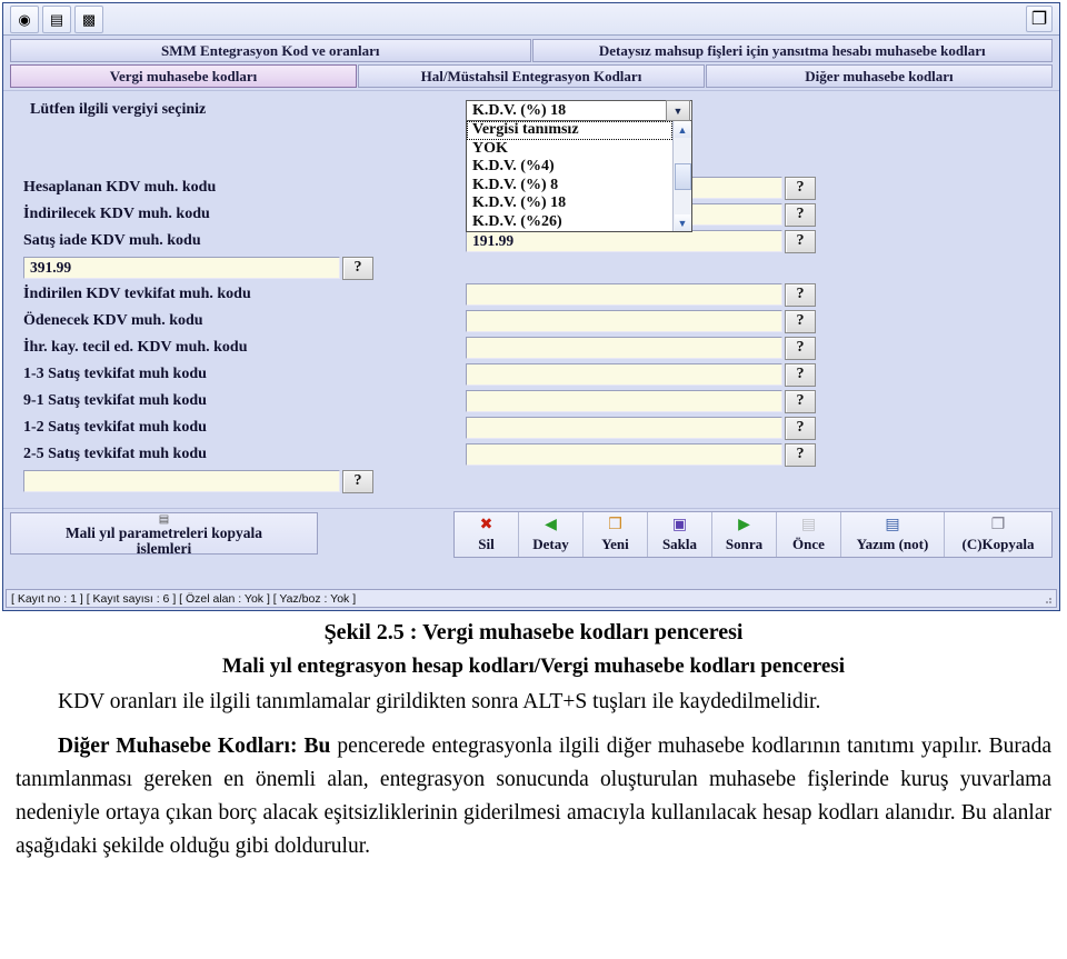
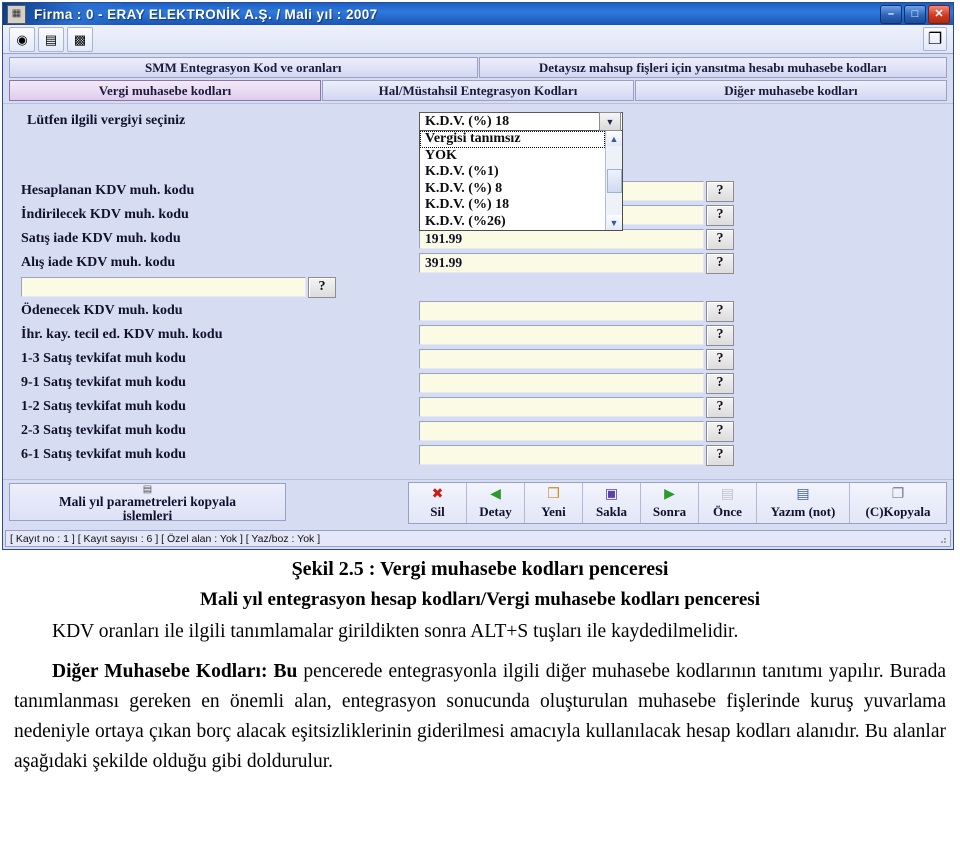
+ ▦
+ Firma : 0 - ERAY ELEKTRONİK A.Ş. / Mali yıl : 2007
+ –
+ □
+ ✕
  ◉
  ▤
  ▩
  ❐
  SMM Entegrasyon Kod ve oranları
  Detaysız mahsup fişleri için yansıtma hesabı muhasebe kodları
  Vergi muhasebe kodları
  Hal/Müstahsil Entegrasyon Kodları
  Diğer muhasebe kodları
  Lütfen ilgili vergiyi seçiniz
  Hesaplanan KDV muh. kodu
  ?
  İndirilecek KDV muh. kodu
  ?
  Satış iade KDV muh. kodu
  191.99
  ?
+ Alış iade KDV muh. kodu
  391.99
  ?
- İndirilen KDV tevkifat muh. kodu
  ?
  Ödenecek KDV muh. kodu
  ?
  İhr. kay. tecil ed. KDV muh. kodu
  ?
  1-3 Satış tevkifat muh kodu
  ?
  9-1 Satış tevkifat muh kodu
  ?
  1-2 Satış tevkifat muh kodu
  ?
- 2-5 Satış tevkifat muh kodu
+ 2-3 Satış tevkifat muh kodu
  ?
+ 6-1 Satış tevkifat muh kodu
  ?
  K.D.V. (%) 18
  ▼
  Vergisi tanımsız
  YOK
- K.D.V. (%4)
+ K.D.V. (%1)
  K.D.V. (%) 8
  K.D.V. (%) 18
  K.D.V. (%26)
  ▲
  ▼
  ▤
  Mali yıl parametreleri kopyala
  işlemleri
  ✖
  Sil
  ◀
  Detay
  ❒
  Yeni
  ▣
  Sakla
  ▶
  Sonra
  ▤
  Önce
  ▤
  Yazım (not)
  ❐
  (C)Kopyala
  [ Kayıt no : 1 ] [ Kayıt sayısı : 6 ] [ Özel alan : Yok ] [ Yaz/boz : Yok ]
  Şekil 2.5 : Vergi muhasebe kodları penceresi
  Mali yıl entegrasyon hesap kodları/Vergi muhasebe kodları penceresi
  KDV oranları ile ilgili tanımlamalar girildikten sonra ALT+S tuşları ile kaydedilmelidir.
  Diğer Muhasebe Kodları: Bu pencerede entegrasyonla ilgili diğer muhasebe kodlarının tanıtımı yapılır. Burada tanımlanması gereken en önemli alan, entegrasyon sonucunda oluşturulan muhasebe fişlerinde kuruş yuvarlama nedeniyle ortaya çıkan borç alacak eşitsizliklerinin giderilmesi amacıyla kullanılacak hesap kodları alanıdır. Bu alanlar aşağıdaki şekilde olduğu gibi doldurulur.
